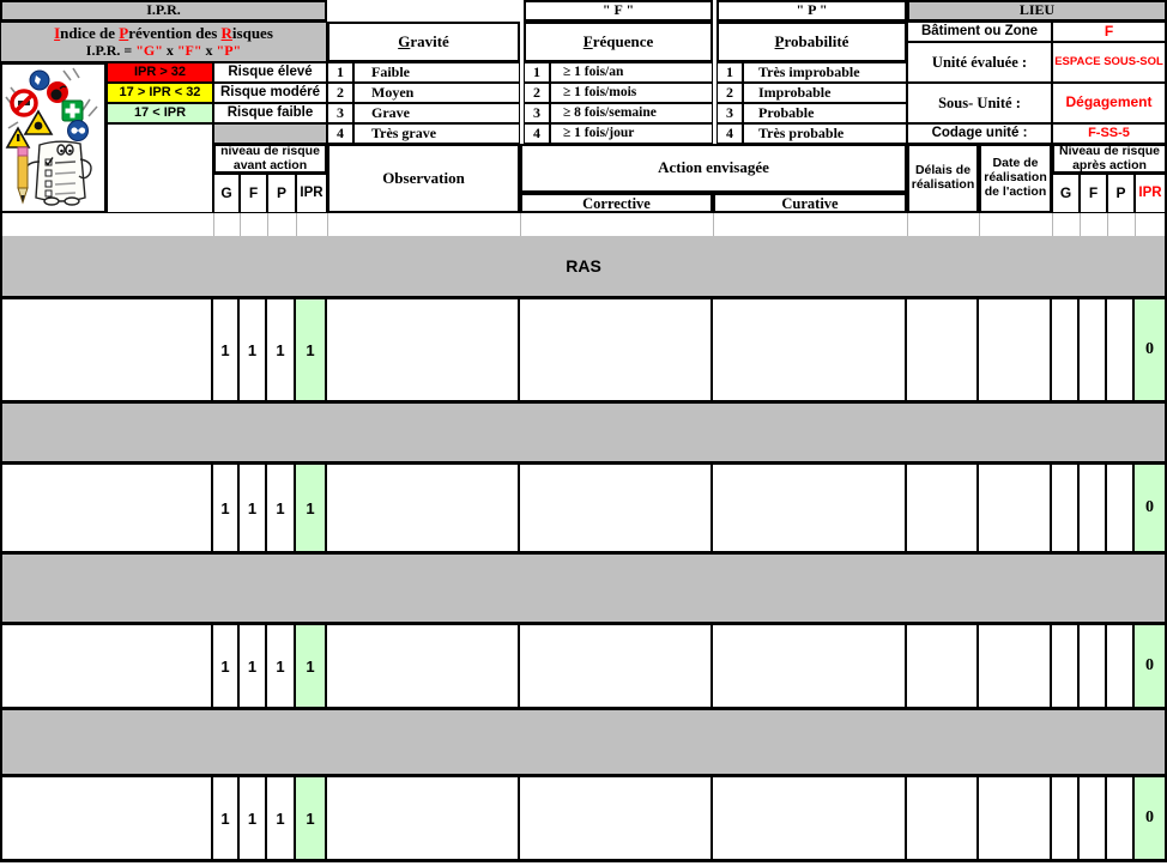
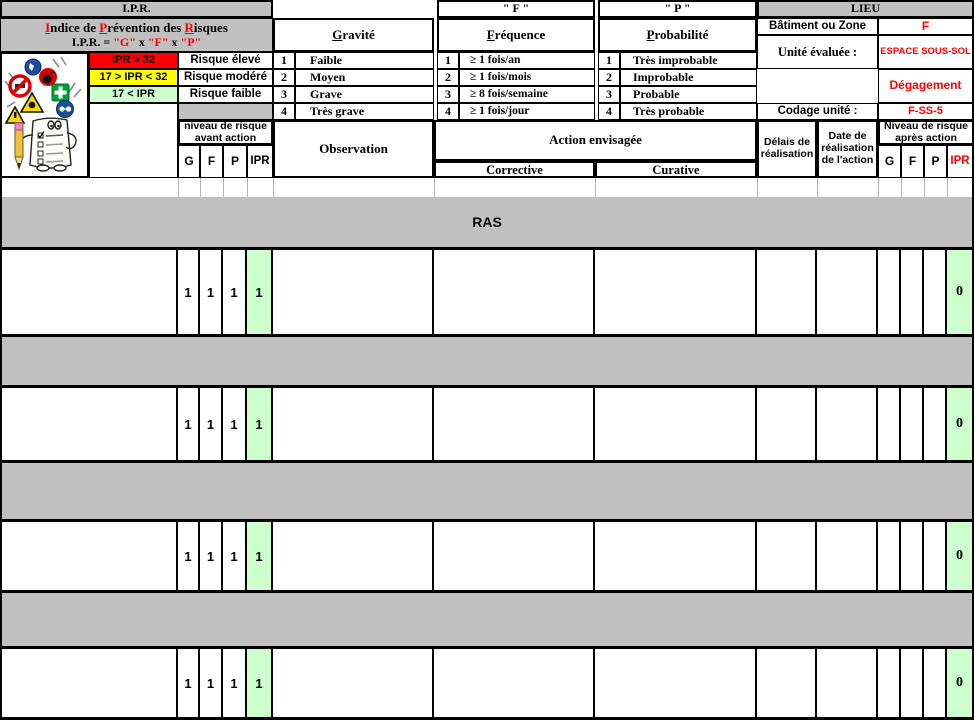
  I.P.R.
  Indice de Prévention des Risques
  I.P.R. = "G" x "F" x "P"
  IPR > 32
  17 > IPR < 32
  17 < IPR
  Risque élevé
  Risque modéré
  Risque faible
  G
  ravité
  1
  Faible
  2
  Moyen
  3
  Grave
  4
  Très grave
  " F "
  F
  réquence
  1
  ≥ 1 fois/an
  2
  ≥ 1 fois/mois
  3
  ≥ 8 fois/semaine
  4
  ≥ 1 fois/jour
  " P "
  P
  robabilité
  1
  Très improbable
  2
  Improbable
  3
  Probable
  4
  Très probable
  LIEU
  Bâtiment ou Zone
  F
  Unité évaluée :
  ESPACE SOUS-SOL
- Sous- Unité :
  Dégagement
  Codage unité :
  F-SS-5
  niveau de risque
  avant action
  G
  F
  P
  IPR
  Observation
  Action envisagée
  Corrective
  Curative
  Délais de
  réalisation
  Date de
  réalisation
  de l'action
  Niveau de risque
  après action
  G
  F
  P
  IPR
  RAS
  1
  1
  1
  1
  0
  1
  1
  1
  1
  0
  1
  1
  1
  1
  0
  1
  1
  1
  1
  0
